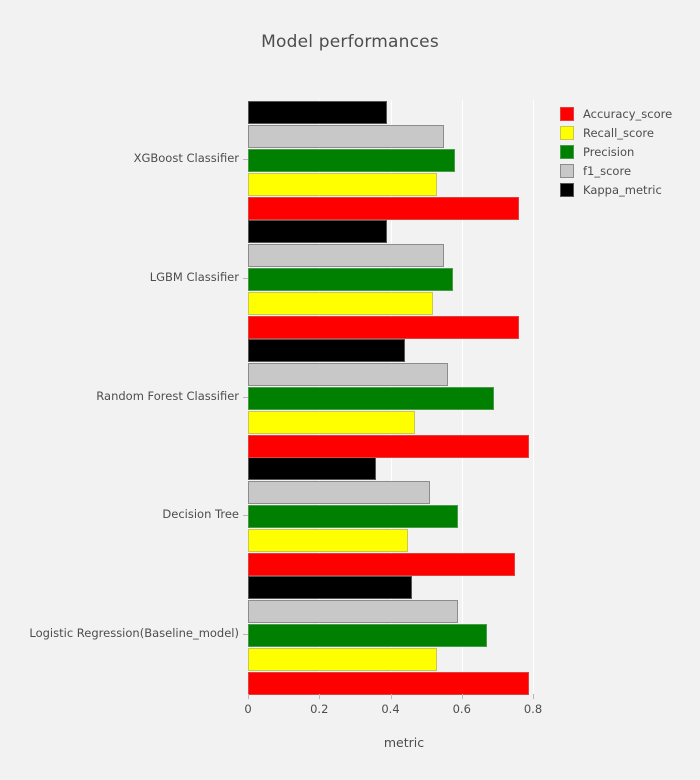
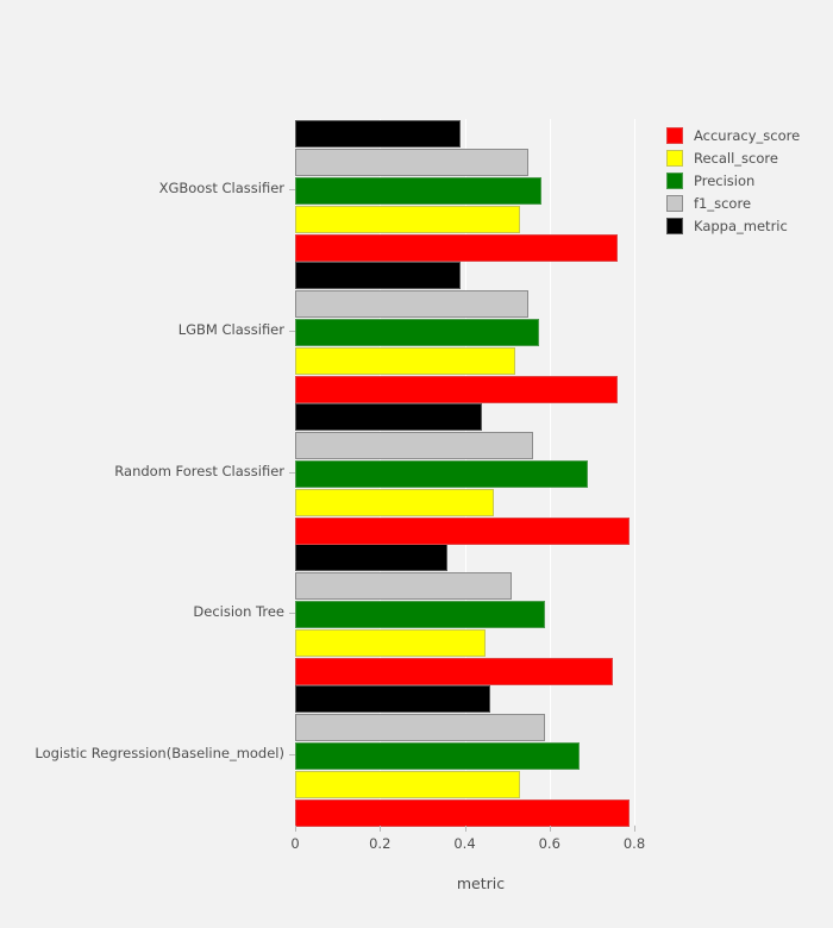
- Model performances
  Logistic Regression(Baseline_model)
  Decision Tree
  Random Forest Classifier
  LGBM Classifier
  XGBoost Classifier
  0
  0.2
  0.4
  0.6
  0.8
  metric
  Accuracy_score
  Recall_score
  Precision
  f1_score
  Kappa_metric
